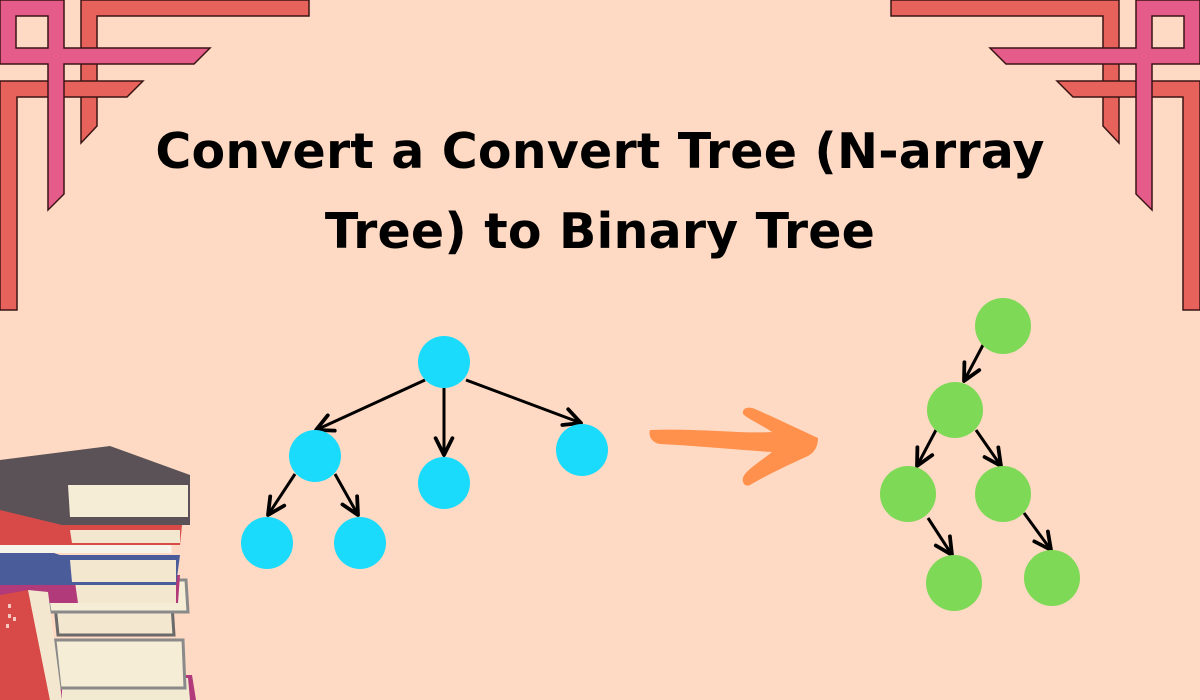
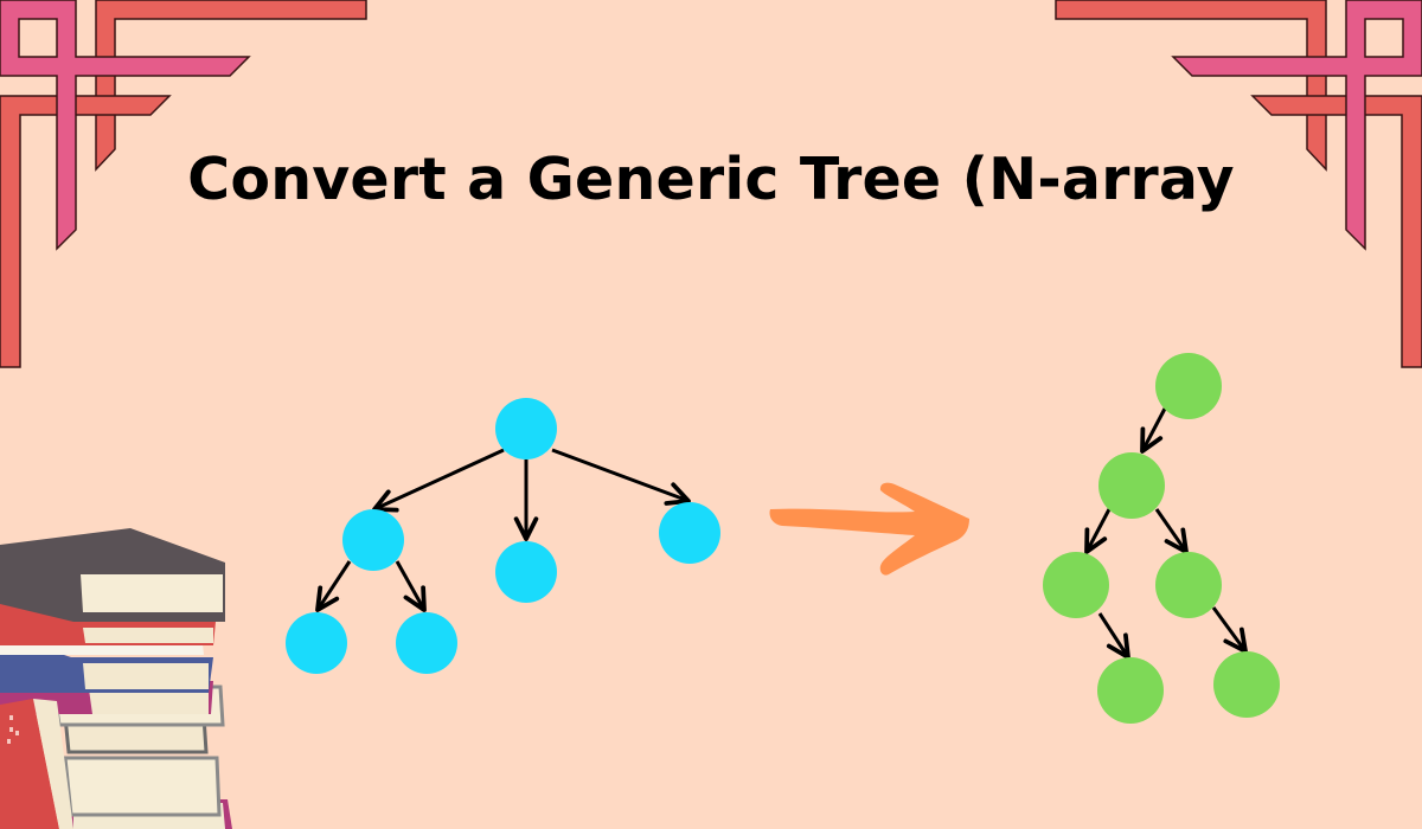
- Convert a Convert Tree (N-array
+ Convert a Generic Tree (N-array
- Tree) to Binary Tree
